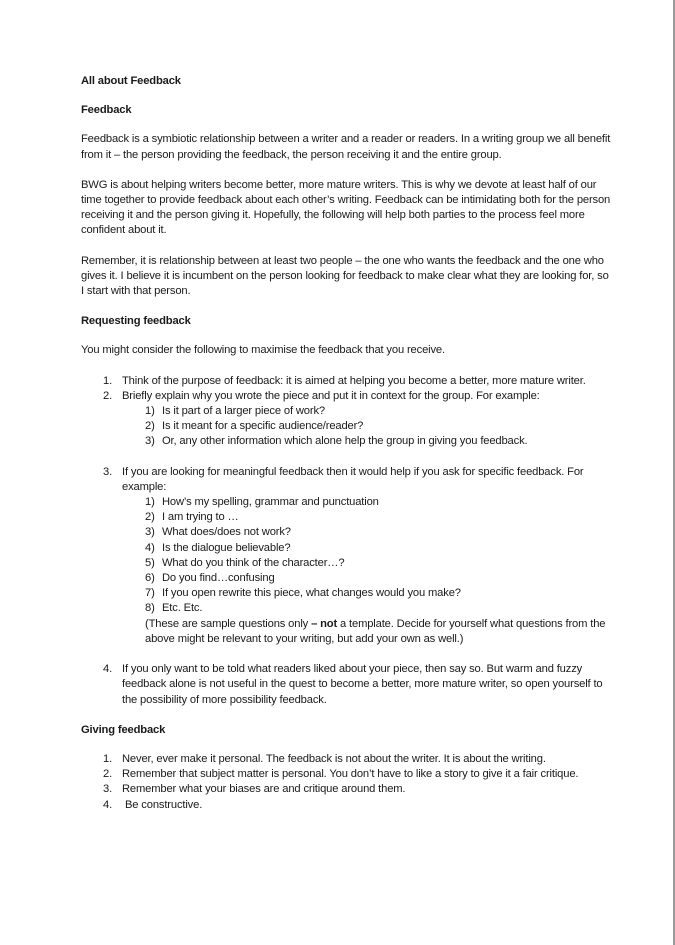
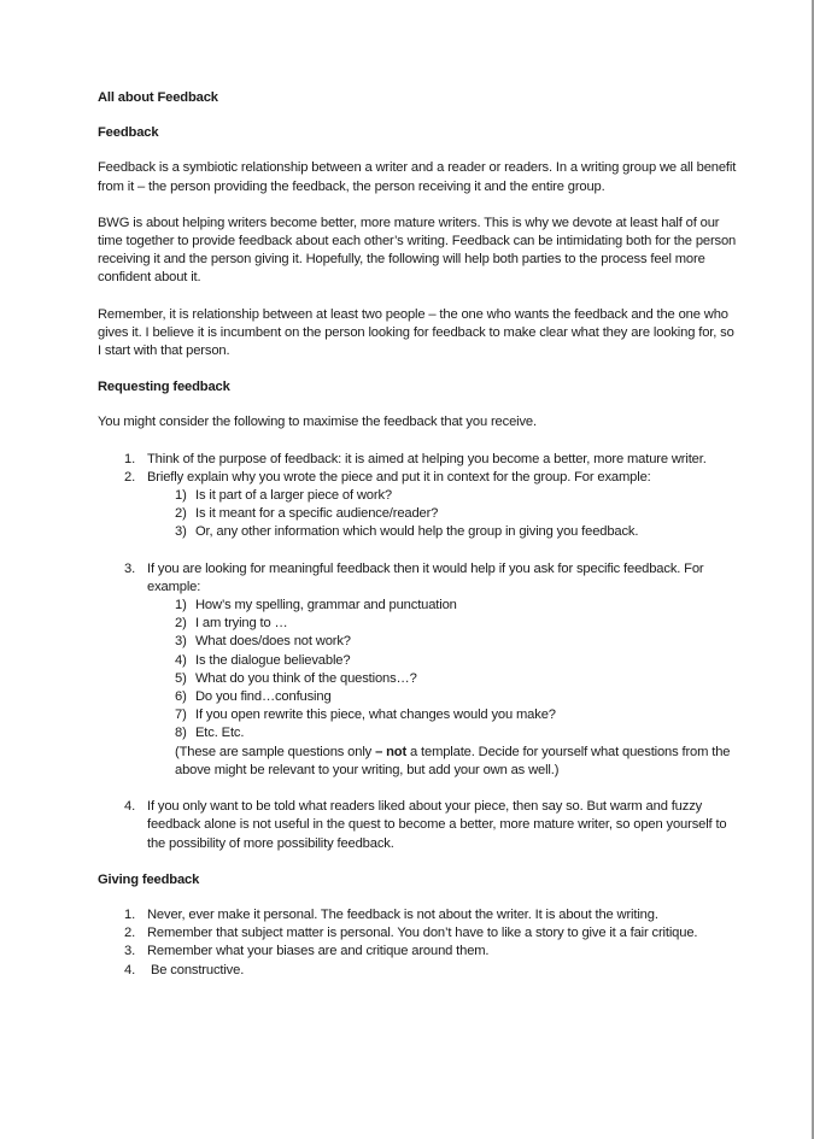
  All about Feedback
  Feedback
  Feedback is a symbiotic relationship between a writer and a reader or readers. In a writing group we all benefit from it – the person providing the feedback, the person receiving it and the entire group.
  BWG is about helping writers become better, more mature writers. This is why we devote at least half of our time together to provide feedback about each other’s writing. Feedback can be intimidating both for the person receiving it and the person giving it. Hopefully, the following will help both parties to the process feel more confident about it.
  Remember, it is relationship between at least two people – the one who wants the feedback and the one who gives it. I believe it is incumbent on the person looking for feedback to make clear what they are looking for, so I start with that person.
  Requesting feedback
  You might consider the following to maximise the feedback that you receive.
  1.
  Think of the purpose of feedback: it is aimed at helping you become a better, more mature writer.
  2.
  Briefly explain why you wrote the piece and put it in context for the group. For example:
  1)
  Is it part of a larger piece of work?
  2)
  Is it meant for a specific audience/reader?
  3)
- Or, any other information which alone help the group in giving you feedback.
+ Or, any other information which would help the group in giving you feedback.
  3.
  If you are looking for meaningful feedback then it would help if you ask for specific feedback. For example:
  1)
  How’s my spelling, grammar and punctuation
  2)
  I am trying to …
  3)
  What does/does not work?
  4)
  Is the dialogue believable?
  5)
- What do you think of the character…?
+ What do you think of the questions…?
  6)
  Do you find…confusing
  7)
  If you open rewrite this piece, what changes would you make?
  8)
  Etc. Etc.
  (These are sample questions only – not a template. Decide for yourself what questions from the above might be relevant to your writing, but add your own as well.)
  4.
  If you only want to be told what readers liked about your piece, then say so. But warm and fuzzy feedback alone is not useful in the quest to become a better, more mature writer, so open yourself to the possibility of more possibility feedback.
  Giving feedback
  1.
  Never, ever make it personal. The feedback is not about the writer. It is about the writing.
  2.
  Remember that subject matter is personal. You don’t have to like a story to give it a fair critique.
  3.
  Remember what your biases are and critique around them.
  4.
  Be constructive.
